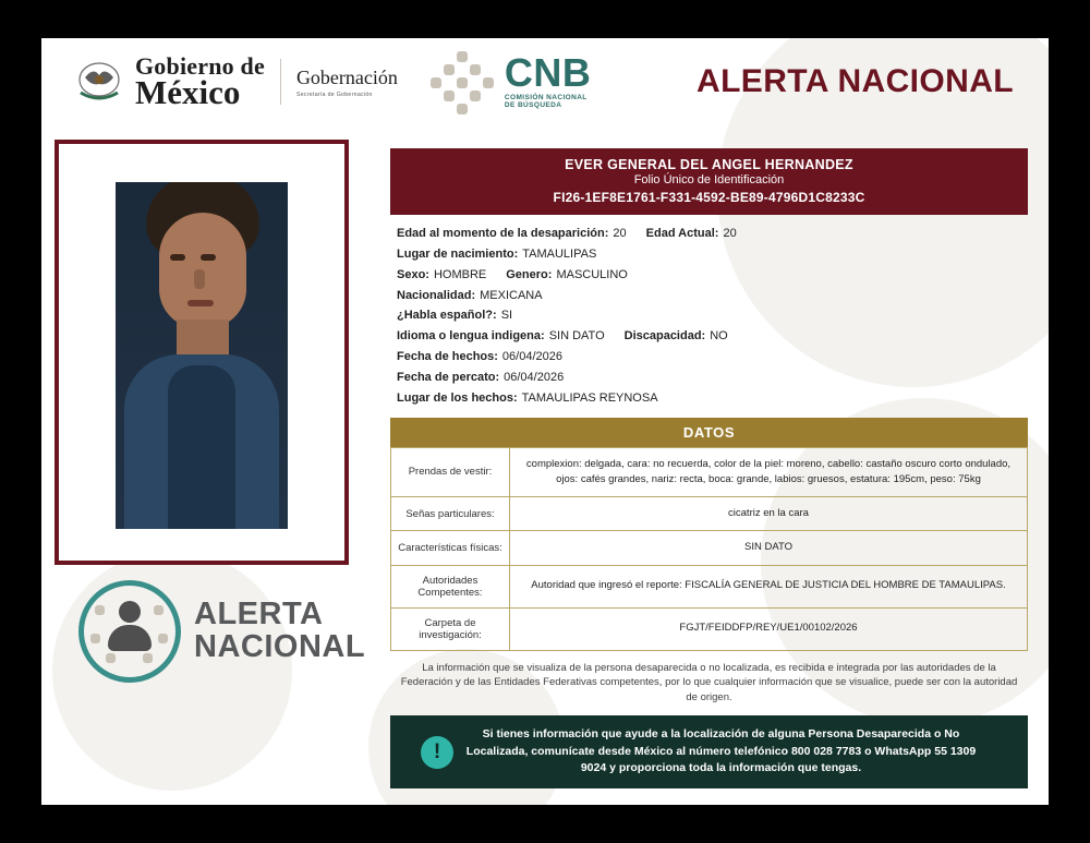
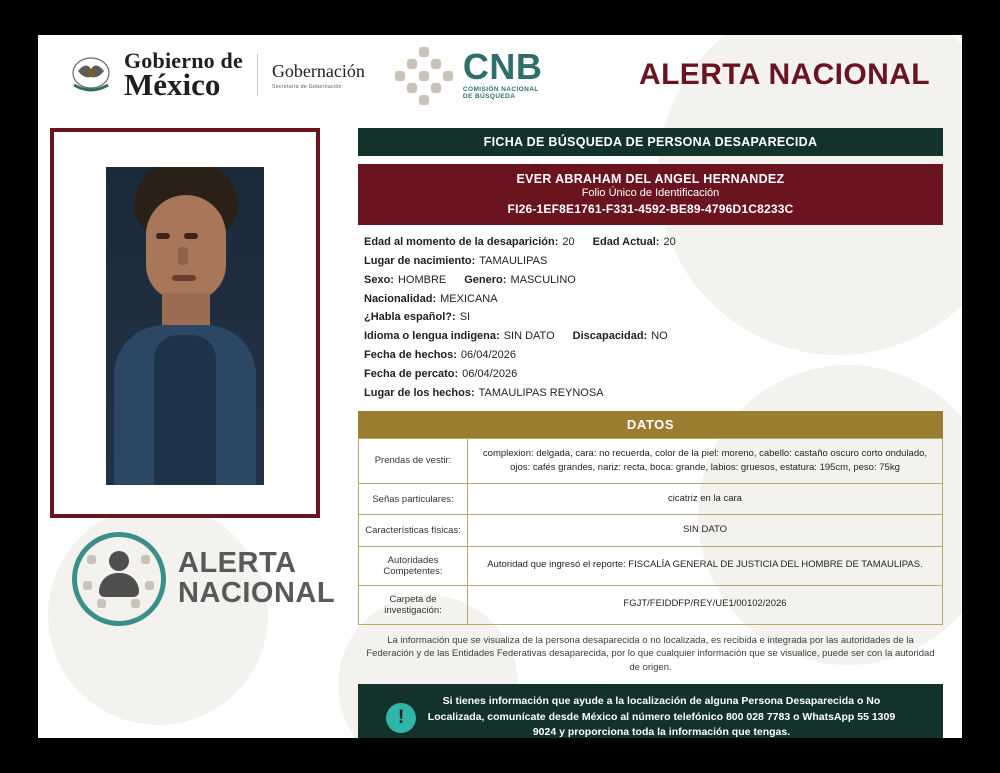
  Gobierno de
  México
  Gobernación
  CNB
  ALERTA NACIONAL
  ALERTA
  NACIONAL
+ FICHA DE BÚSQUEDA DE PERSONA DESAPARECIDA
- EVER GENERAL DEL ANGEL HERNANDEZ
+ EVER ABRAHAM DEL ANGEL HERNANDEZ
  Folio Único de Identificación
  FI26-1EF8E1761-F331-4592-BE89-4796D1C8233C
  Edad al momento de la desaparición: 20 Edad Actual: 20
  Lugar de nacimiento: TAMAULIPAS
  Sexo: HOMBRE Genero: MASCULINO
  Nacionalidad: MEXICANA
  ¿Habla español?: SI
  Idioma o lengua indigena: SIN DATO Discapacidad: NO
  Fecha de hechos: 06/04/2026
  Fecha de percato: 06/04/2026
  Lugar de los hechos: TAMAULIPAS REYNOSA
  DATOS
  Prendas de vestir:	complexion: delgada, cara: no recuerda, color de la piel: moreno, cabello: castaño oscuro corto ondulado, ojos: cafés grandes, nariz: recta, boca: grande, labios: gruesos, estatura: 195cm, peso: 75kg
  Señas particulares:	cicatriz en la cara
  Características físicas:	SIN DATO
  Autoridades Competentes:	Autoridad que ingresó el reporte: FISCALÍA GENERAL DE JUSTICIA DEL HOMBRE DE TAMAULIPAS.
  Carpeta de investigación:	FGJT/FEIDDFP/REY/UE1/00102/2026
- La información que se visualiza de la persona desaparecida o no localizada, es recibida e integrada por las autoridades de la Federación y de las Entidades Federativas competentes, por lo que cualquier información que se visualice, puede ser con la autoridad de origen.
+ La información que se visualiza de la persona desaparecida o no localizada, es recibida e integrada por las autoridades de la Federación y de las Entidades Federativas desaparecida, por lo que cualquier información que se visualice, puede ser con la autoridad de origen.
  !
  Si tienes información que ayude a la localización de alguna Persona Desaparecida o No Localizada, comunícate desde México al número telefónico 800 028 7783 o WhatsApp 55 1309 9024 y proporciona toda la información que tengas.
